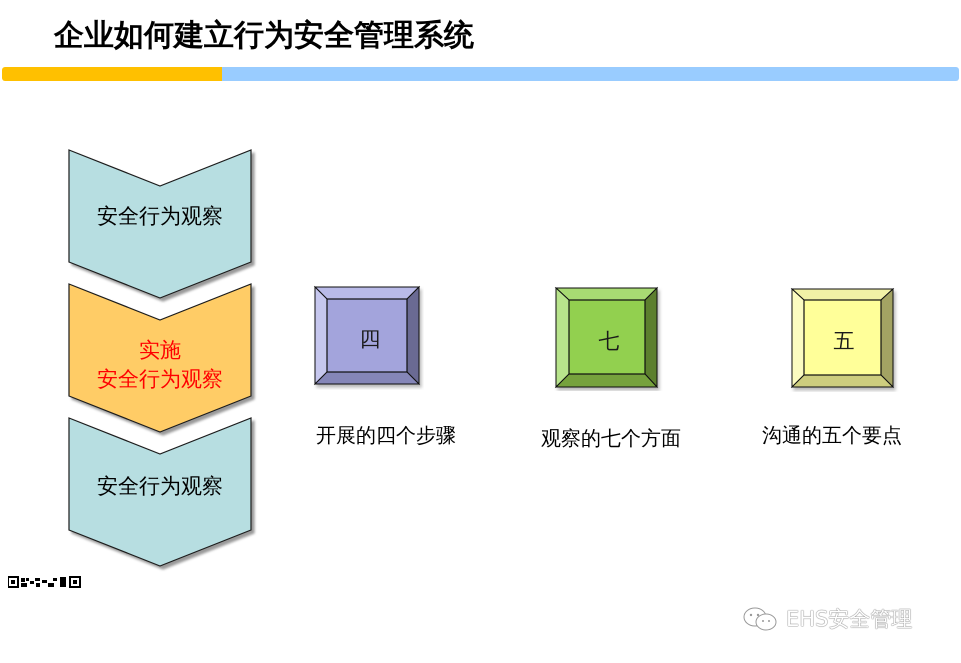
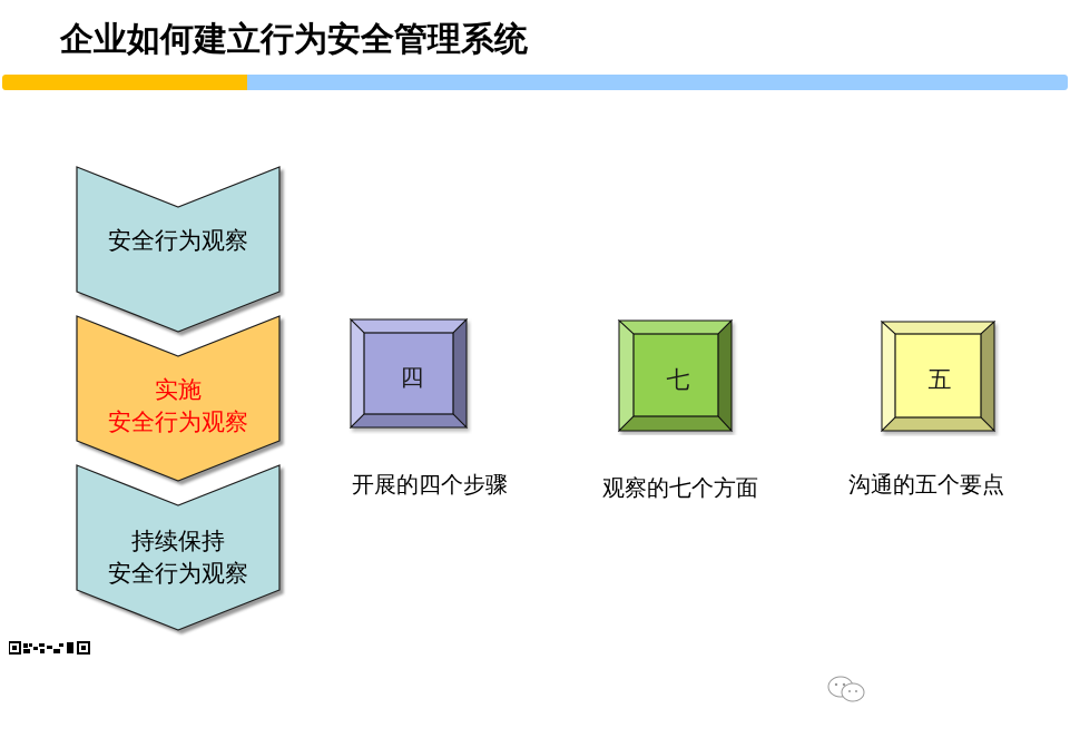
  企业如何建立行为安全管理系统
  安全行为观察
  实施
  安全行为观察
+ 持续保持
  安全行为观察
  四
  开展的四个步骤
  七
  观察的七个方面
  五
  沟通的五个要点
- EHS安全管理
